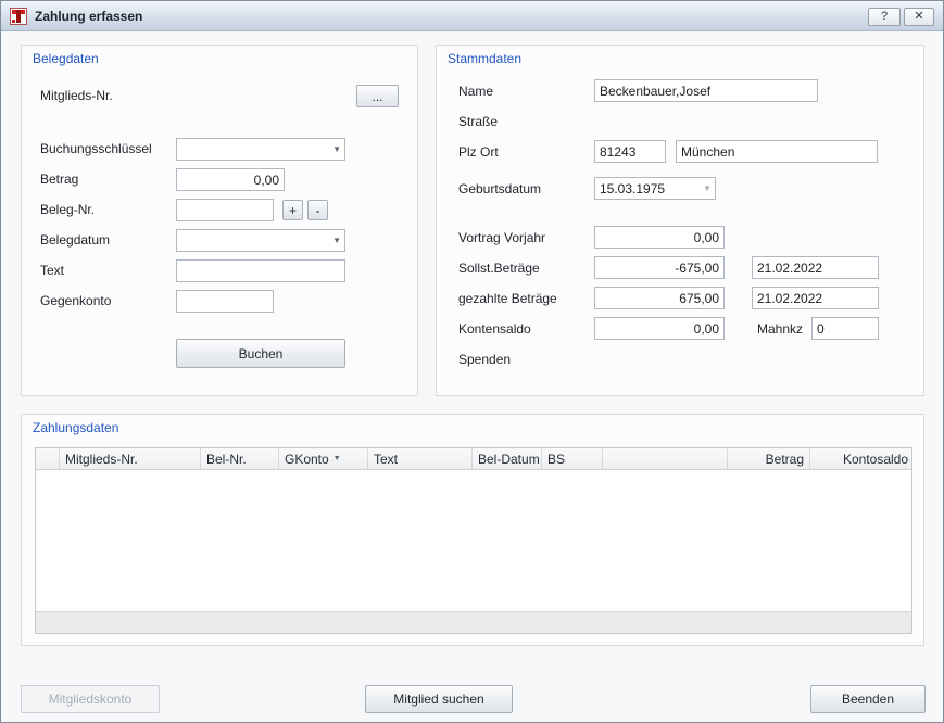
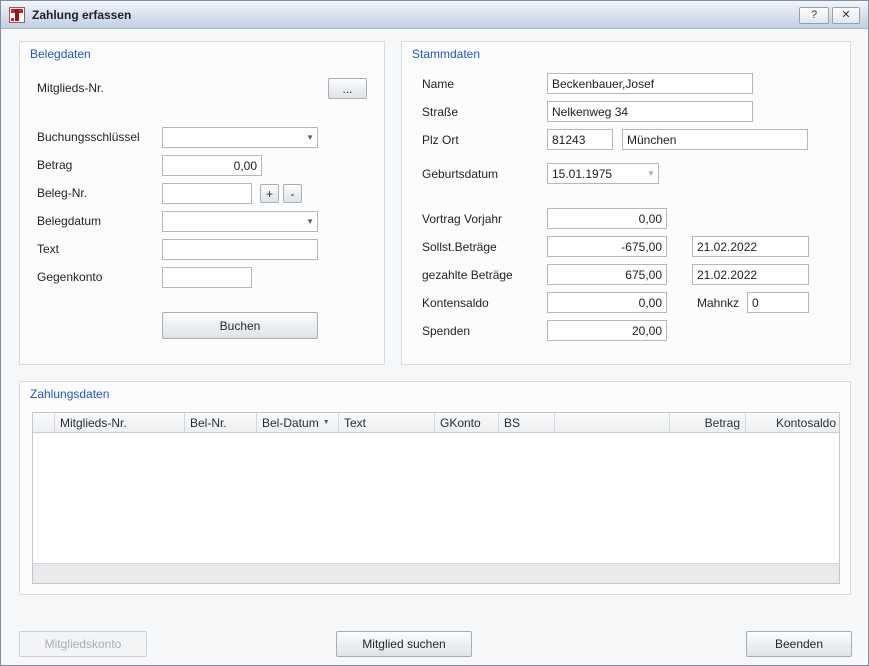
  Zahlung erfassen
  ?
  ✕
  Belegdaten
  Mitglieds-Nr.
  ...
  Buchungsschlüssel
  ▼
  Betrag
  0,00
  Beleg-Nr.
  +
  -
  Belegdatum
  ▼
  Text
  Gegenkonto
  Buchen
  Stammdaten
  Name
  Beckenbauer,Josef
  Straße
+ Nelkenweg 34
  Plz Ort
  81243
  München
  Geburtsdatum
- 15.03.1975
+ 15.01.1975
  ▼
  Vortrag Vorjahr
  0,00
  Sollst.Beträge
  -675,00
  21.02.2022
  gezahlte Beträge
  675,00
  21.02.2022
  Kontensaldo
  0,00
  Mahnkz
  0
  Spenden
+ 20,00
  Zahlungsdaten
  Mitglieds-Nr.
  Bel-Nr.
- GKonto
+ Bel-Datum
  Text
- Bel-Datum
+ GKonto
  BS
  Betrag
  Kontosaldo
  Mitgliedskonto
  Mitglied suchen
  Beenden
